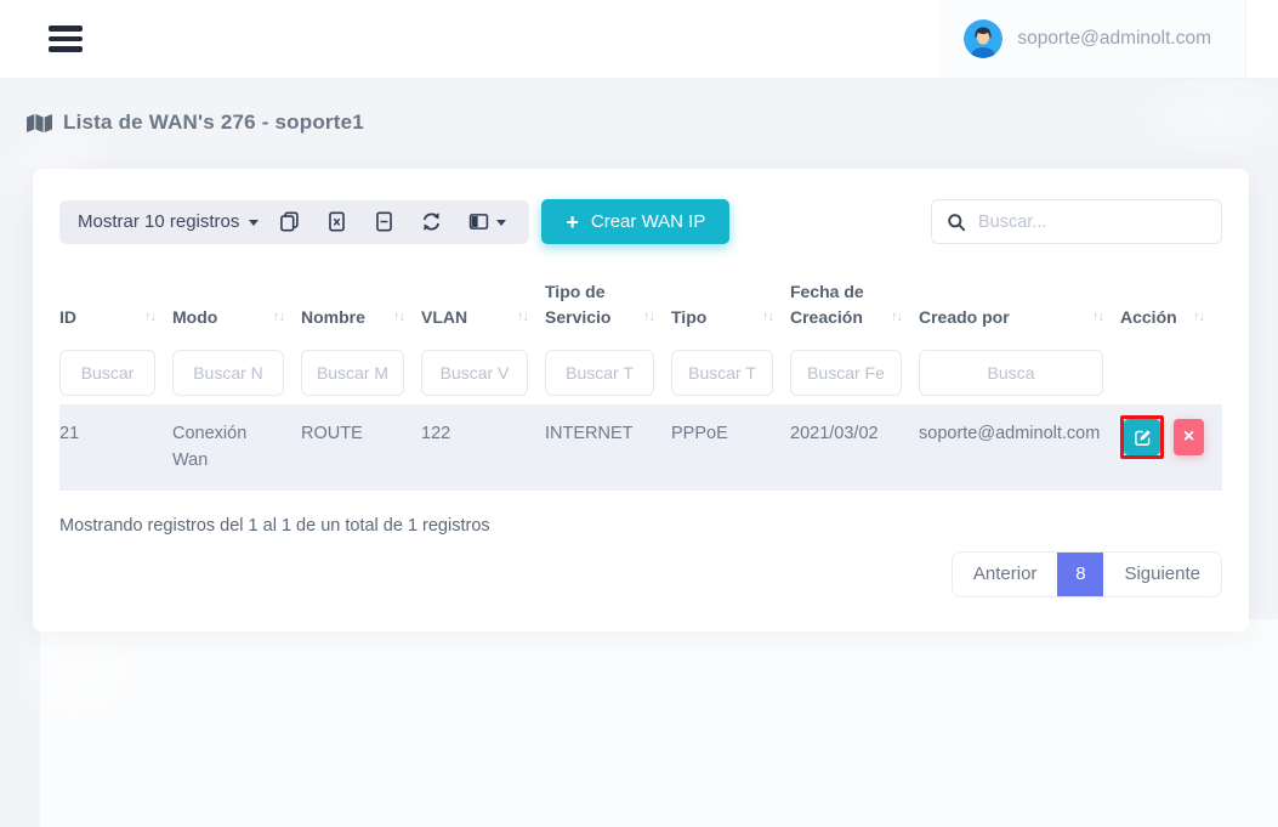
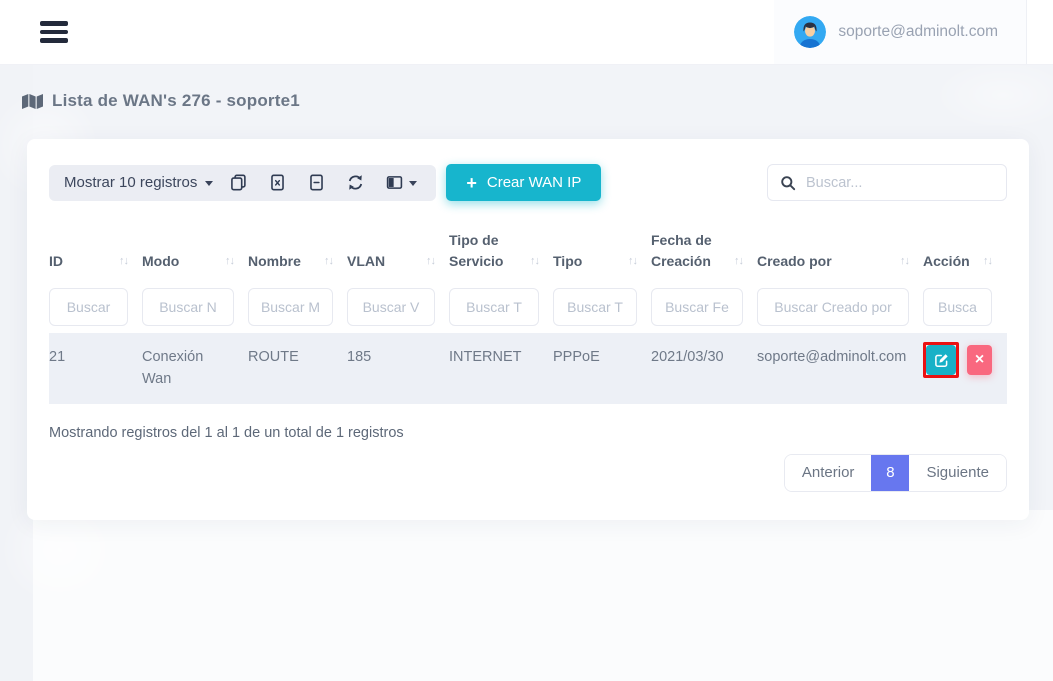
  soporte@adminolt.com
  Lista de WAN's 276 - soporte1
  Mostrar 10 registros
  +
  Crear WAN IP
  Buscar...
  ID
  ↑↓
  Modo
  ↑↓
  Nombre
  ↑↓
  VLAN
  ↑↓
  Tipo de Servicio
  ↑↓
  Tipo
  ↑↓
  Fecha de Creación
  ↑↓
  Creado por
  ↑↓
  Acción
  ↑↓
  Buscar
  Buscar N
  Buscar M
  Buscar V
  Buscar T
  Buscar T
  Buscar Fe
+ Buscar Creado por
  Busca
  21
  Conexión Wan
  ROUTE
- 122
+ 185
  INTERNET
  PPPoE
- 2021/03/02
+ 2021/03/30
  soporte@adminolt.com
  ×
  Mostrando registros del 1 al 1 de un total de 1 registros
  Anterior
  8
  Siguiente
